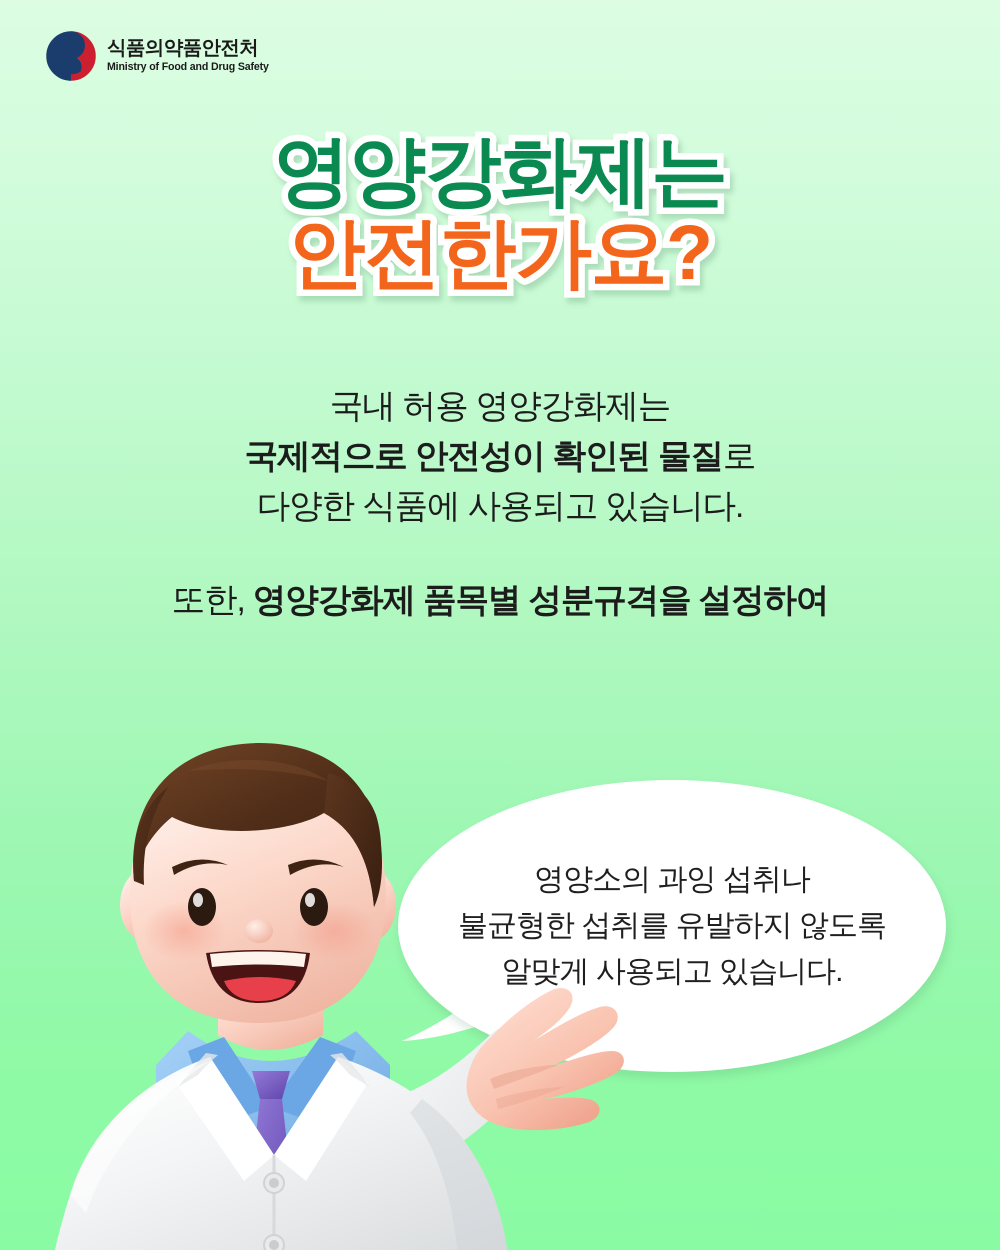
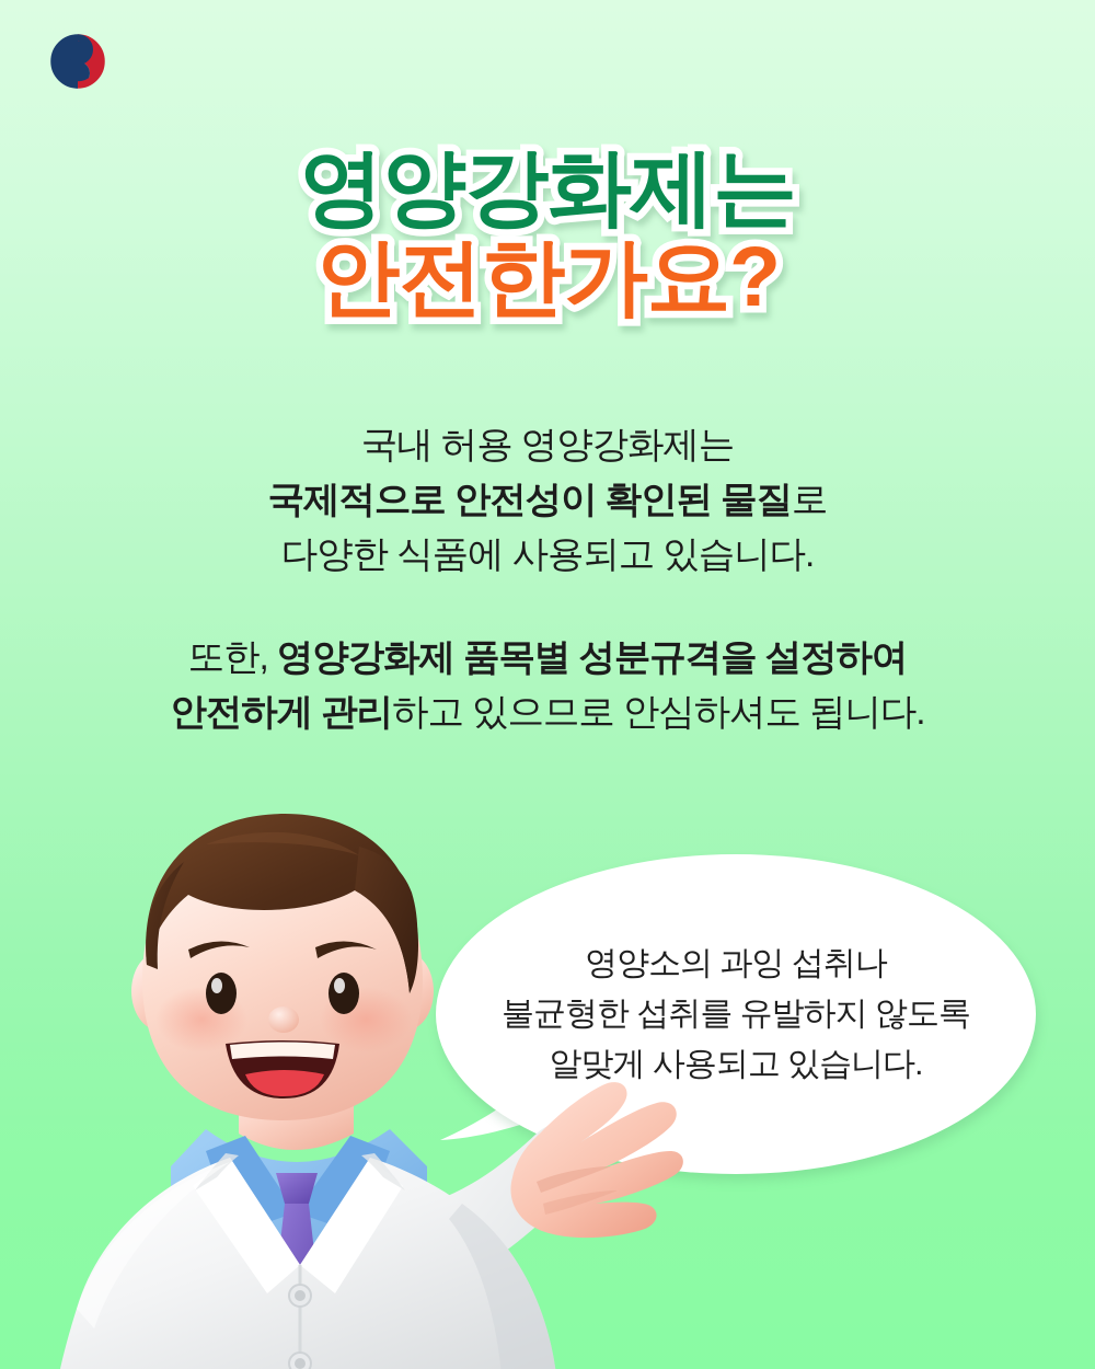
- 식품의약품안전처
- Ministry of Food and Drug Safety
  영양강화제는
  안전한가요?
  국내 허용 영양강화제는
  국제적으로 안전성이 확인된 물질로
  다양한 식품에 사용되고 있습니다.
  또한, 영양강화제 품목별 성분규격을 설정하여
+ 안전하게 관리하고 있으므로 안심하셔도 됩니다.
  영양소의 과잉 섭취나
  불균형한 섭취를 유발하지 않도록
  알맞게 사용되고 있습니다.
